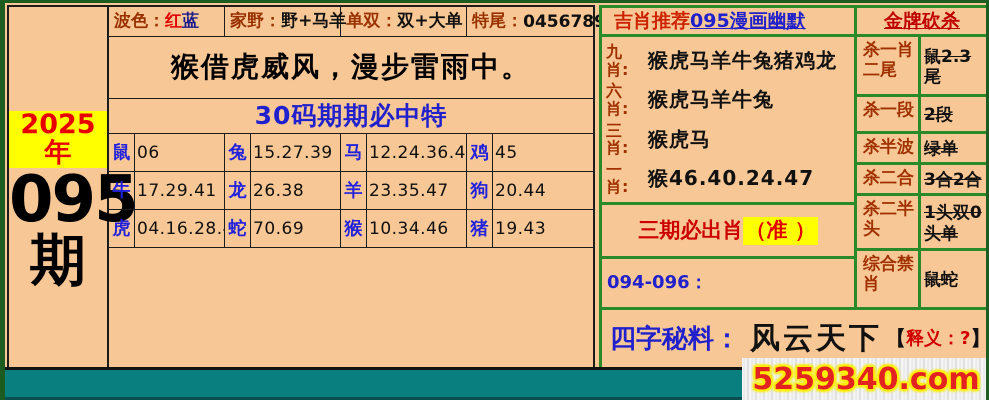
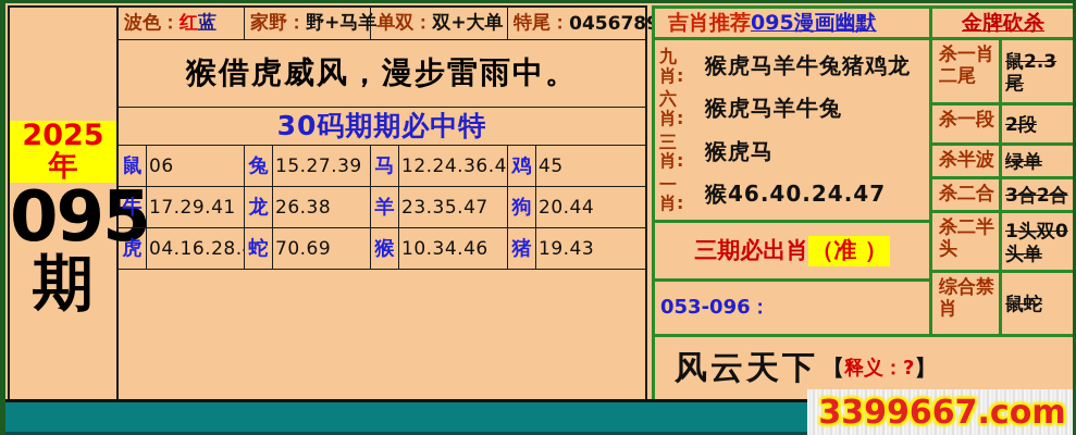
  2025年
  期
  波色：
  红
  蓝
  家野：
  野+马羊
  单双：
  双+大单
  特尾：
  045678
  猴借虎威风，漫步雷雨中。
  30码期期必中特
  鼠
  06
  兔
  15.27.39
  马
  12.24.36.4
  鸡
  45
  牛
  17.29.41
  龙
  26.38
  羊
  23.35.47
  狗
  20.44
  虎
  04.16.28.
  蛇
  70.69
  猴
  10.34.46
  猪
  19.43
  吉肖推荐
  095漫画幽默
  九肖:
  猴虎马羊牛兔猪鸡龙
  六肖:
  猴虎马羊牛兔
  三肖:
  猴虎马
  一肖:
  猴46.40.24.47
  三期必出肖
  （准 ）
- 094-096：
+ 053-096：
  金牌砍杀
  杀一肖二尾
  鼠2.3尾
  杀一段
  2段
  杀半波
  绿单
  杀二合
  3合2合
  杀二半头
  1头双0头单
  综合禁肖
  鼠蛇
- 四字秘料：
  风云天下
  【
  释义：?
  】
- 5259340.com
+ 3399667.com
